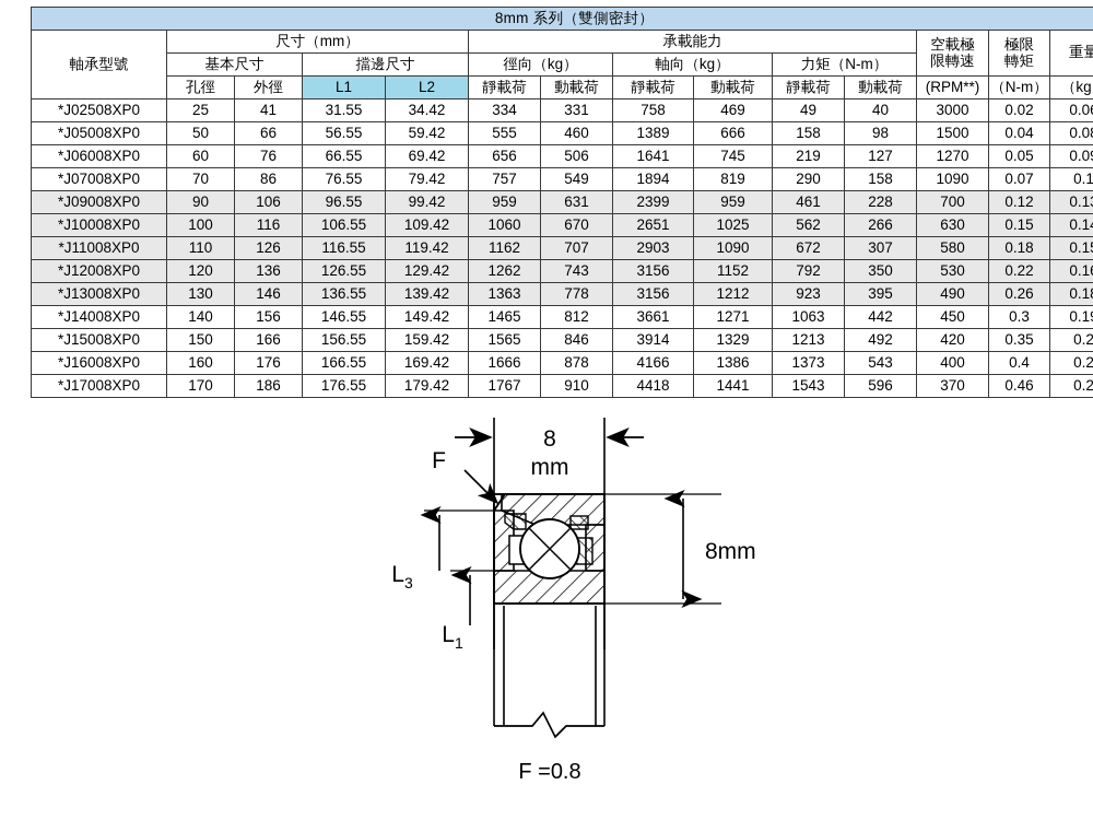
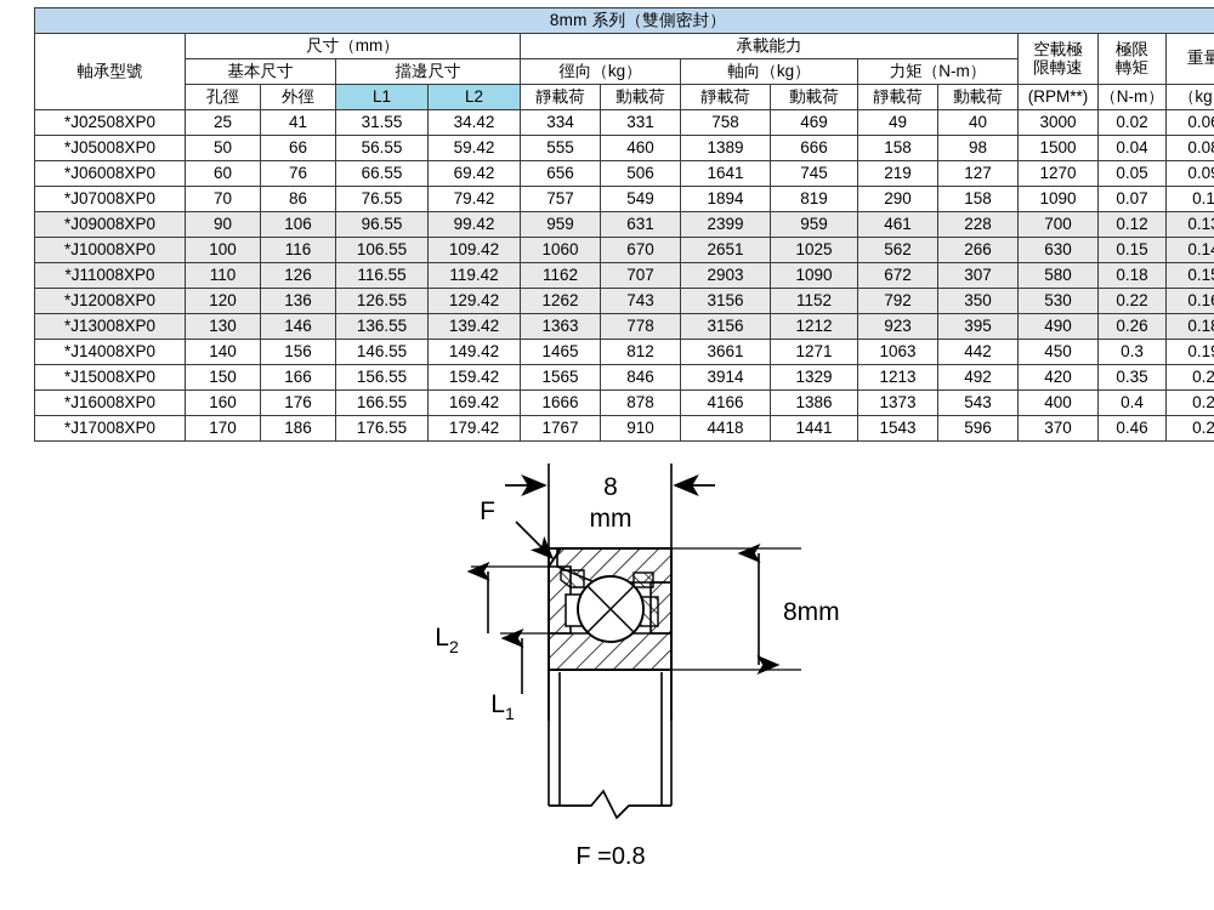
  8mm 系列（雙側密封）
  軸承型號	尺寸（mm）	承載能力	空載極限轉速	極限轉矩	重量
  基本尺寸	擋邊尺寸	徑向（kg）	軸向（kg）	力矩（N-m）
  孔徑	外徑	L1	L2	靜載荷	動載荷	靜載荷	動載荷	靜載荷	動載荷	(RPM**)	（N-m）	（kg
  *J02508XP0	25	41	31.55	34.42	334	331	758	469	49	40	3000	0.02	0.0
  *J05008XP0	50	66	56.55	59.42	555	460	1389	666	158	98	1500	0.04	0.0
  *J06008XP0	60	76	66.55	69.42	656	506	1641	745	219	127	1270	0.05	0.0
  *J07008XP0	70	86	76.55	79.42	757	549	1894	819	290	158	1090	0.07	0.1
  *J09008XP0	90	106	96.55	99.42	959	631	2399	959	461	228	700	0.12	0.1
  *J10008XP0	100	116	106.55	109.42	1060	670	2651	1025	562	266	630	0.15	0.1
  *J11008XP0	110	126	116.55	119.42	1162	707	2903	1090	672	307	580	0.18	0.1
  *J12008XP0	120	136	126.55	129.42	1262	743	3156	1152	792	350	530	0.22	0.1
  *J13008XP0	130	146	136.55	139.42	1363	778	3156	1212	923	395	490	0.26	0.1
  *J14008XP0	140	156	146.55	149.42	1465	812	3661	1271	1063	442	450	0.3	0.1
  *J15008XP0	150	166	156.55	159.42	1565	846	3914	1329	1213	492	420	0.35	0.2
  *J16008XP0	160	176	166.55	169.42	1666	878	4166	1386	1373	543	400	0.4	0.2
  *J17008XP0	170	186	176.55	179.42	1767	910	4418	1441	1543	596	370	0.46	0.2
  8
  mm
  8mm
  F
- L3
+ L2
  L1
  F =0.8
